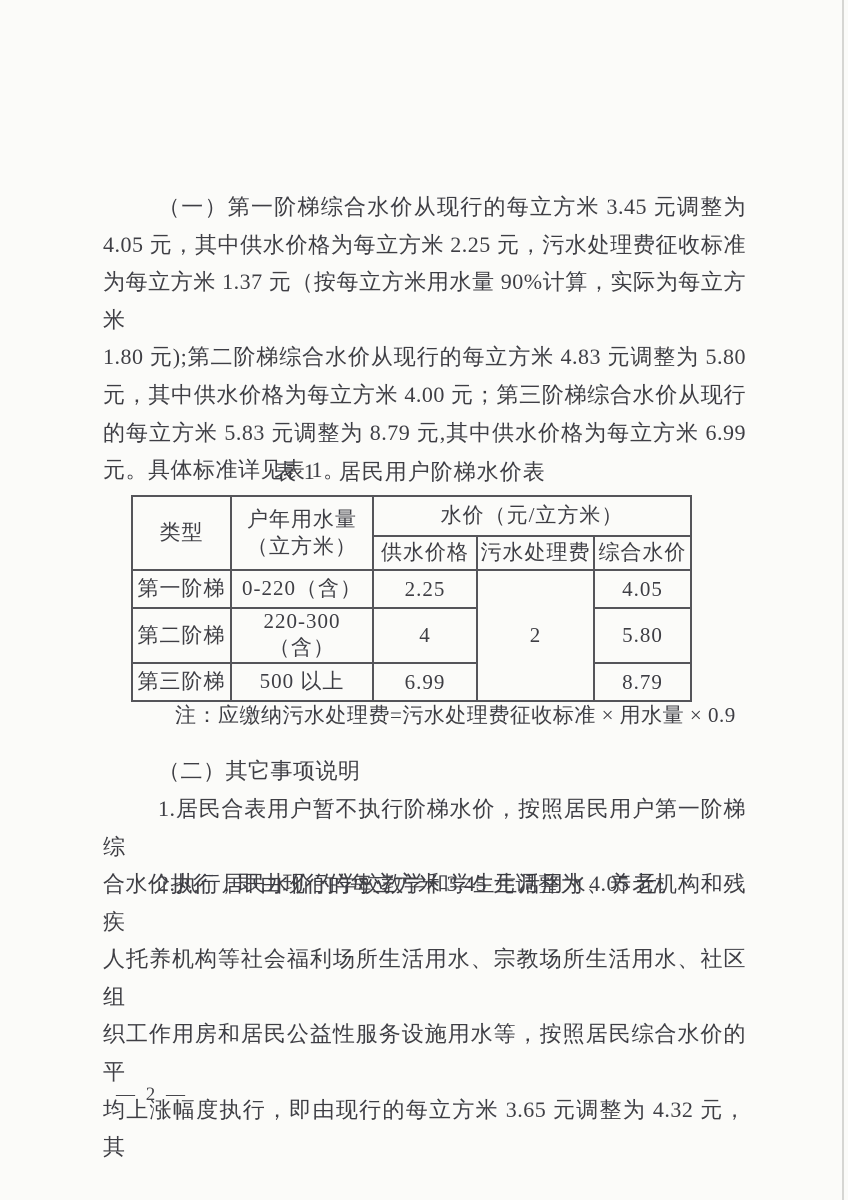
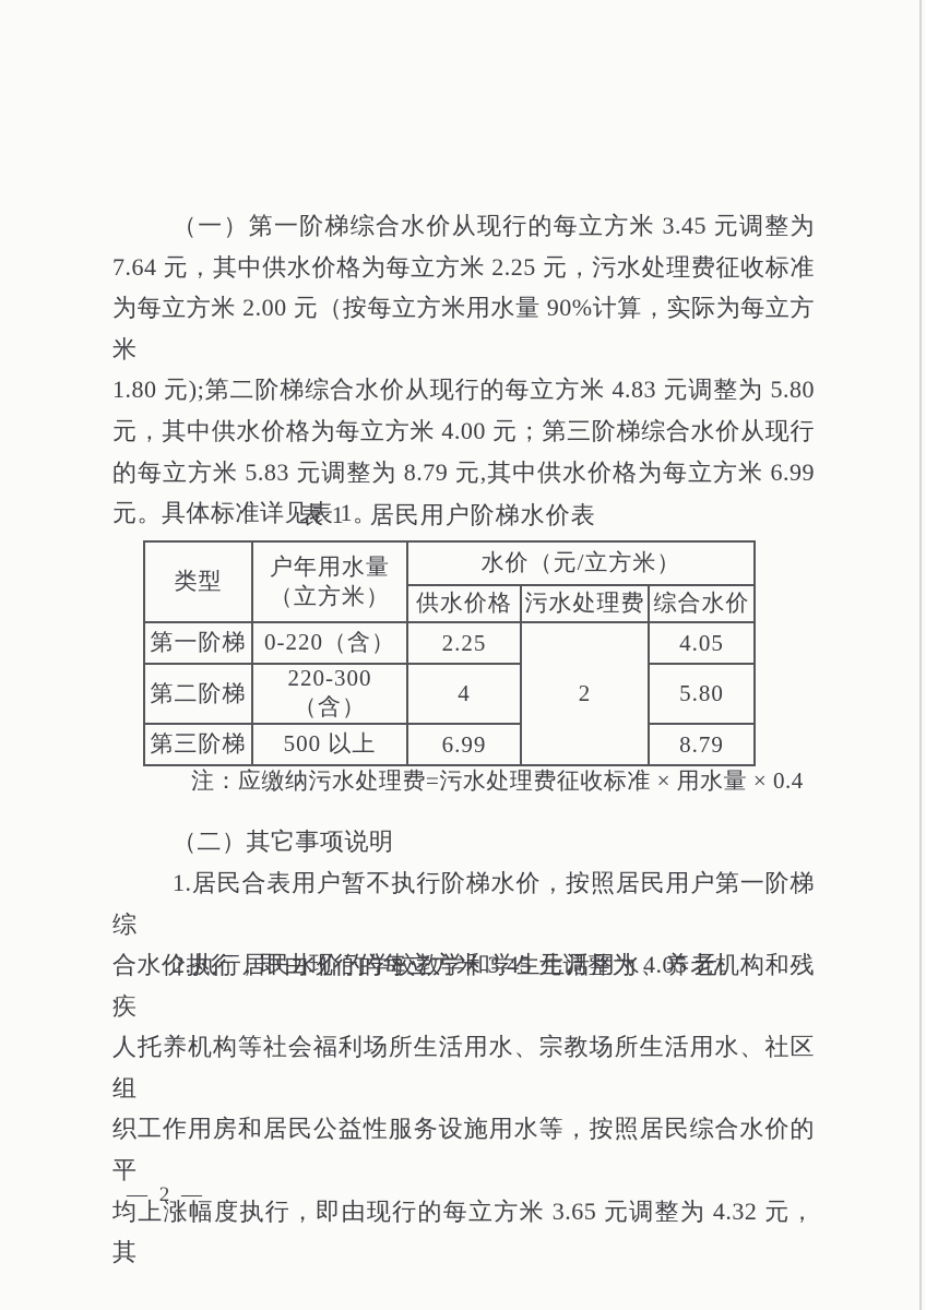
  （一）第一阶梯综合水价从现行的每立方米 3.45 元调整为
- 4.05 元，其中供水价格为每立方米 2.25 元，污水处理费征收标准
+ 7.64 元，其中供水价格为每立方米 2.25 元，污水处理费征收标准
- 为每立方米 1.37 元（按每立方米用水量 90%计算，实际为每立方米
+ 为每立方米 2.00 元（按每立方米用水量 90%计算，实际为每立方米
  1.80 元);第二阶梯综合水价从现行的每立方米 4.83 元调整为 5.80
  元，其中供水价格为每立方米 4.00 元；第三阶梯综合水价从现行
  的每立方米 5.83 元调整为 8.79 元,其中供水价格为每立方米 6.99
  元。具体标准详见表 1。
  表 1 居民用户阶梯水价表
  类型	户年用水量 （立方米）	水价（元/立方米）
  供水价格	污水处理费	综合水价
  第一阶梯	0-220（含）	2.25	2	4.05
  第二阶梯	220-300（含）	4	5.80
  第三阶梯	500 以上	6.99	8.79
- 注：应缴纳污水处理费=污水处理费征收标准 × 用水量 × 0.9
+ 注：应缴纳污水处理费=污水处理费征收标准 × 用水量 × 0.4
  （二）其它事项说明
  1.居民合表用户暂不执行阶梯水价，按照居民用户第一阶梯综
  合水价执行，即由现行的每立方米 3.45 元调整为 4.05 元。
  2.执行居民水价的学校教学和学生生活用水、养老机构和残疾
  人托养机构等社会福利场所生活用水、宗教场所生活用水、社区组
  织工作用房和居民公益性服务设施用水等，按照居民综合水价的平
  均上涨幅度执行，即由现行的每立方米 3.65 元调整为 4.32 元，其
  — 2 —
